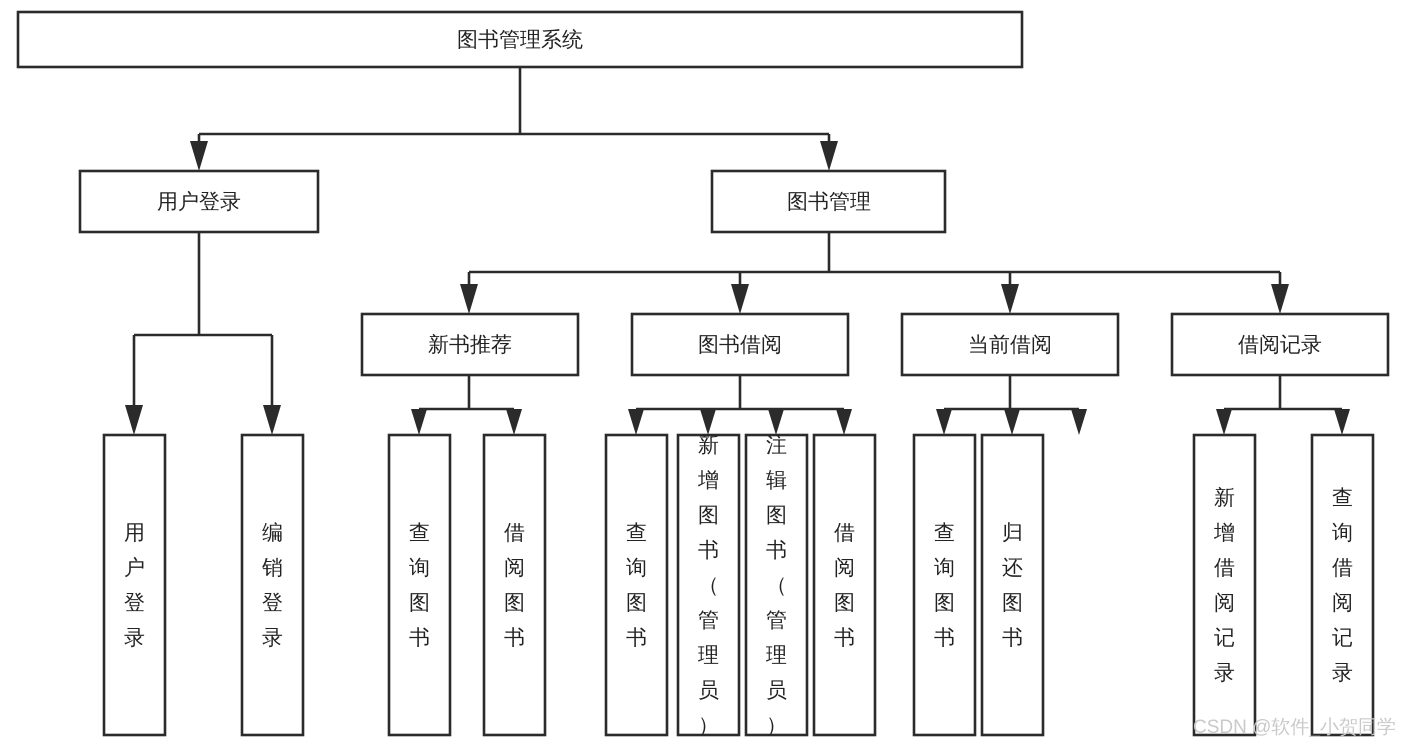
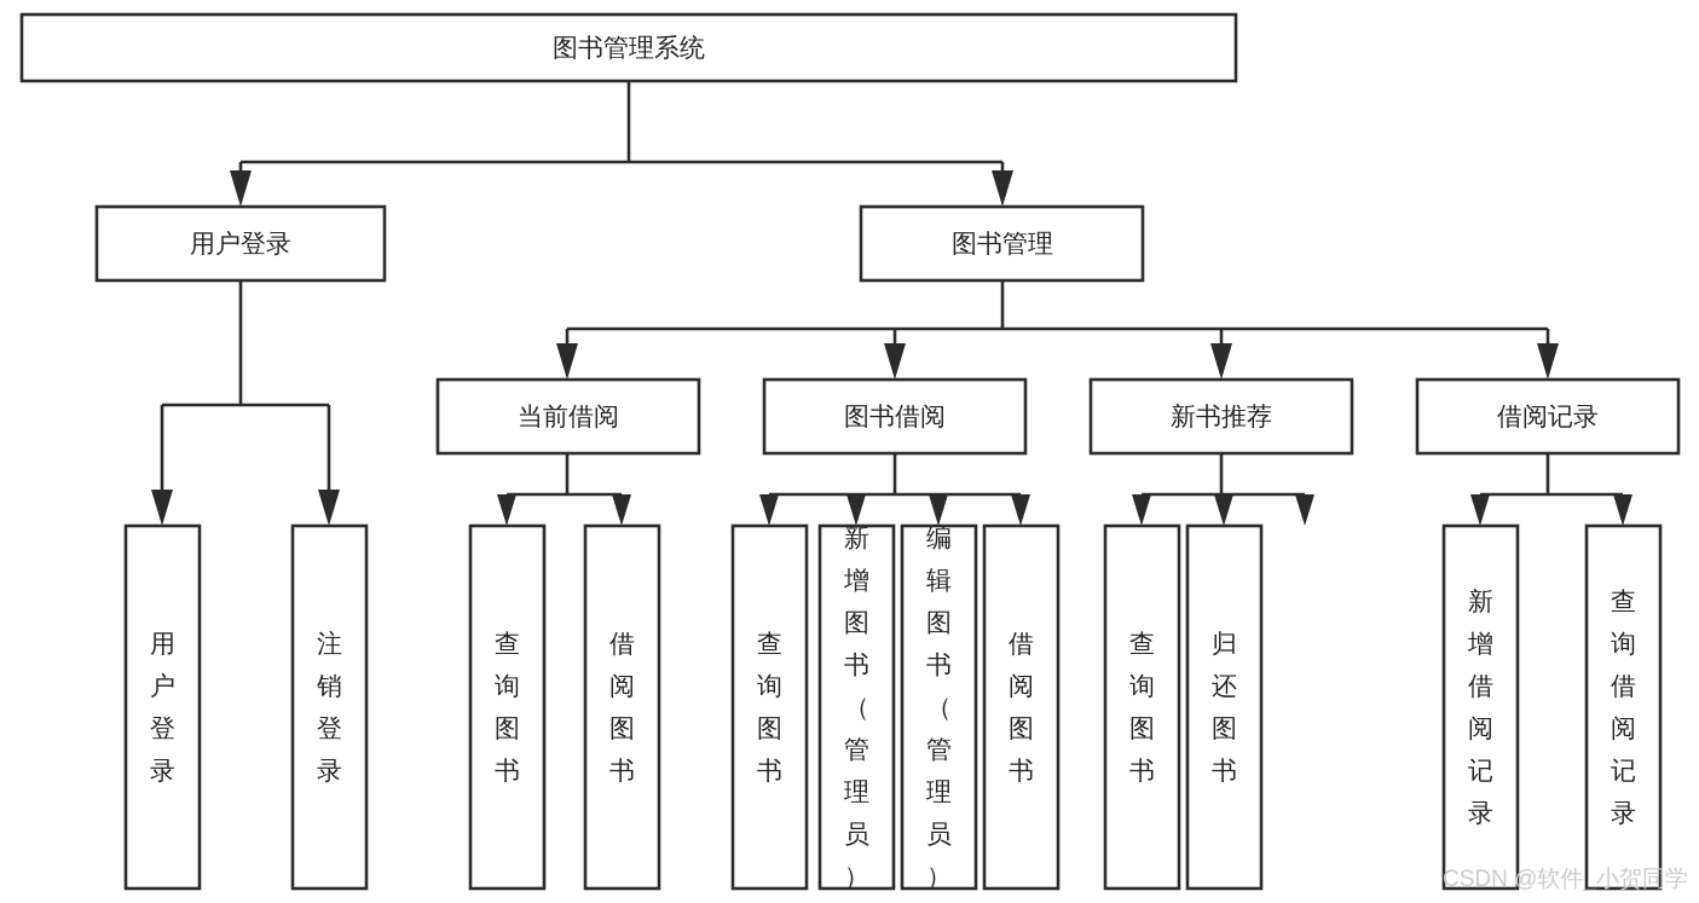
  图书管理系统
  用户登录
  图书管理
- 新书推荐
+ 当前借阅
  图书借阅
- 当前借阅
+ 新书推荐
  借阅记录
  用户登录
- 编销登录
+ 注销登录
  查询图书
  借阅图书
  查询图书
  新增图书（管理员）
- 注辑图书（管理员）
+ 编辑图书（管理员）
  借阅图书
  查询图书
  归还图书
  新增借阅记录
  查询借阅记录
  CSDN @软件_小贺同学
